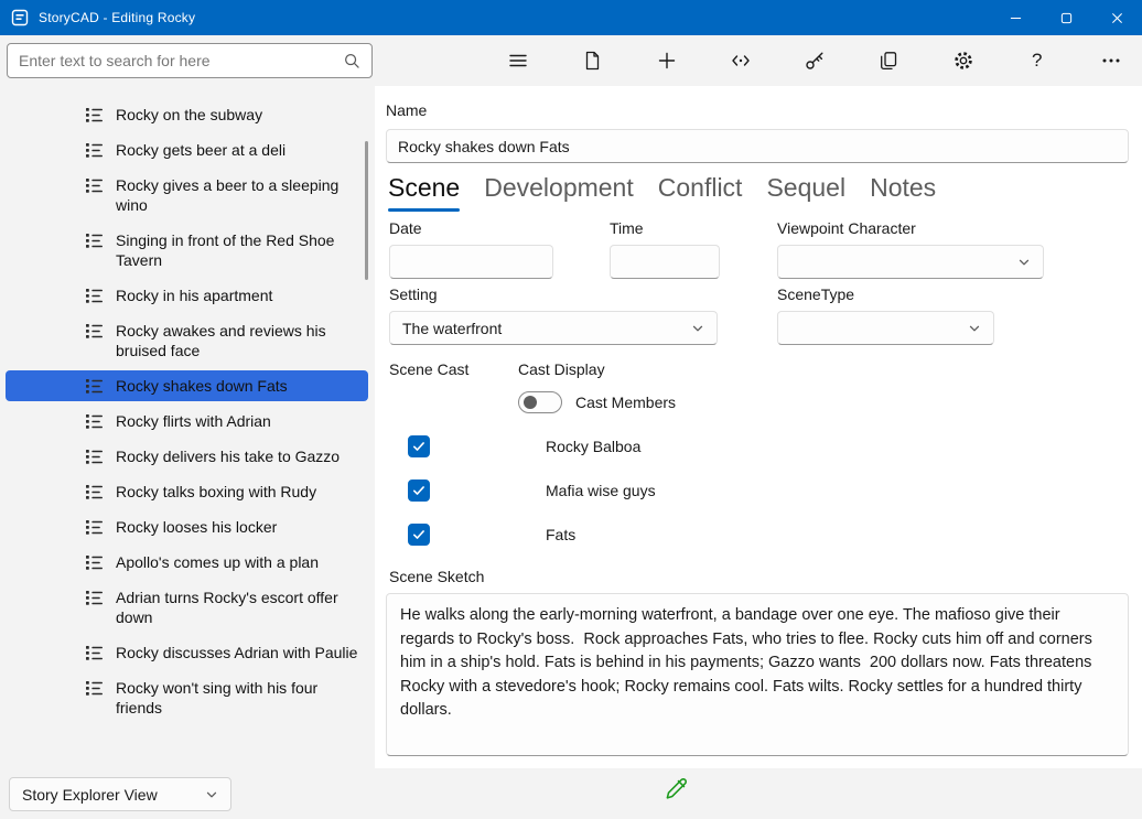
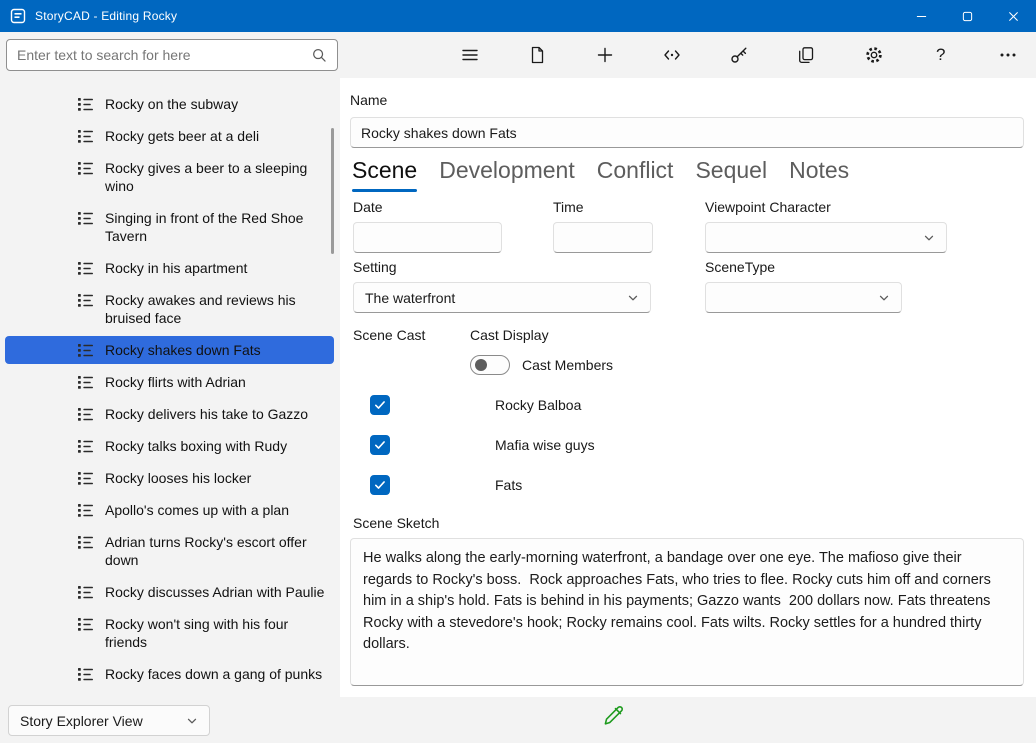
  StoryCAD - Editing Rocky
  Enter text to search for here
  ?
  Rocky on the subway
  Rocky gets beer at a deli
  Rocky gives a beer to a sleeping wino
  Singing in front of the Red Shoe Tavern
  Rocky in his apartment
  Rocky awakes and reviews his bruised face
  Rocky shakes down Fats
  Rocky flirts with Adrian
  Rocky delivers his take to Gazzo
  Rocky talks boxing with Rudy
  Rocky looses his locker
  Apollo's comes up with a plan
  Adrian turns Rocky's escort offer down
  Rocky discusses Adrian with Paulie
  Rocky won't sing with his four friends
+ Rocky faces down a gang of punks
  Name
  Rocky shakes down Fats
  Scene
  Development
  Conflict
  Sequel
  Notes
  Date
  Time
  Viewpoint Character
  Setting
  The waterfront
  SceneType
  Scene Cast
  Cast Display
  Cast Members
  Rocky Balboa
  Mafia wise guys
  Fats
  Scene Sketch
  He walks along the early-morning waterfront, a bandage over one eye. The mafioso give their regards to Rocky's boss. Rock approaches Fats, who tries to flee. Rocky cuts him off and corners him in a ship's hold. Fats is behind in his payments; Gazzo wants 200 dollars now. Fats threatens Rocky with a stevedore's hook; Rocky remains cool. Fats wilts. Rocky settles for a hundred thirty dollars.
  Story Explorer View
